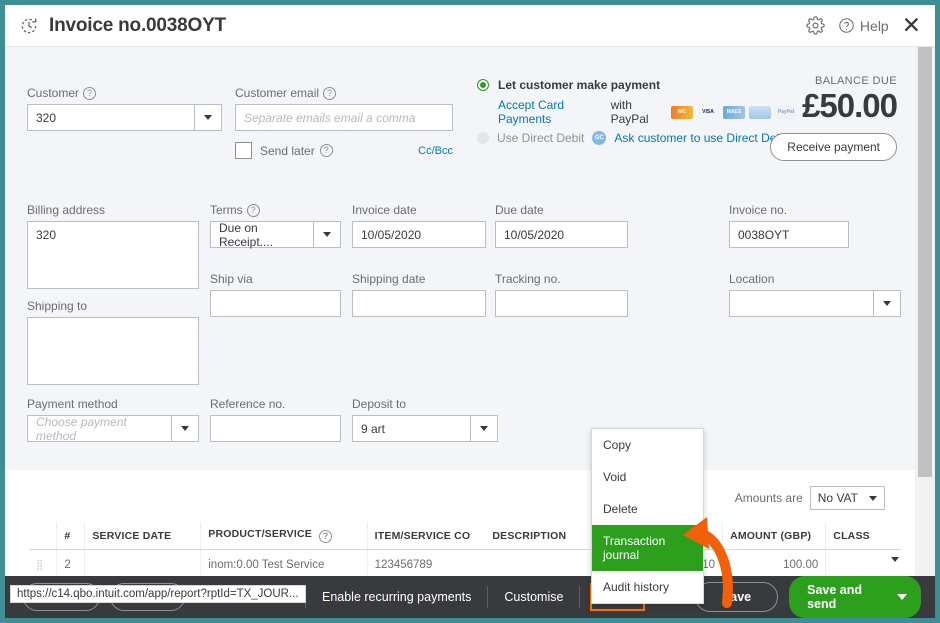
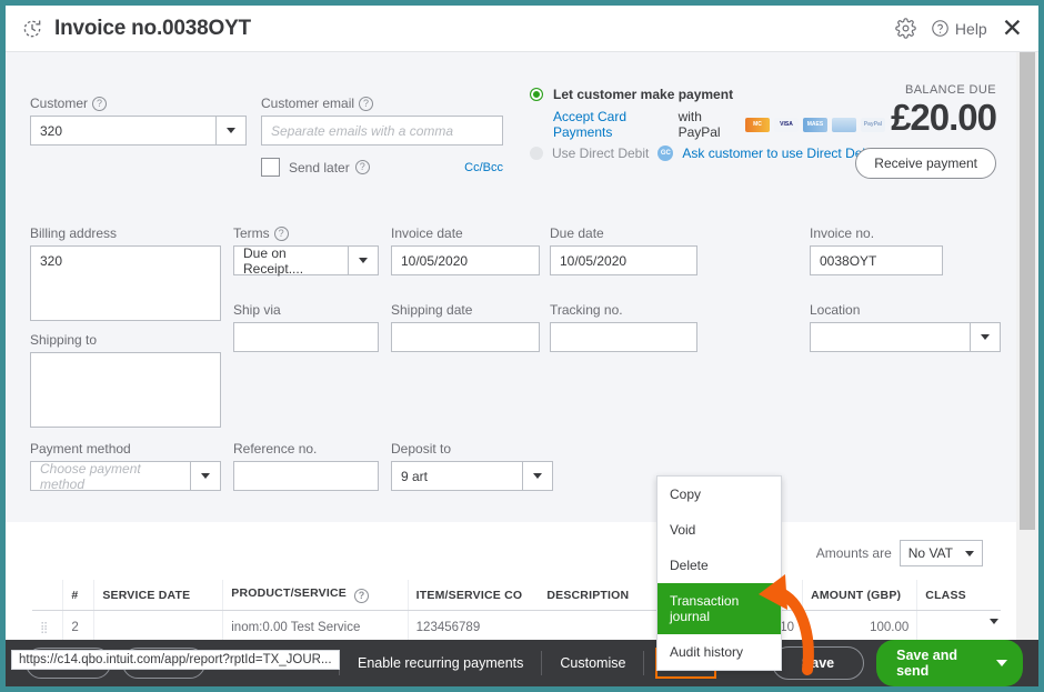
  Invoice no.0038OYT
  Help
  ✕
  Customer
  ?
  320
  Customer email
  ?
- Separate emails email a comma
+ Separate emails with a comma
  Send later
  ?
  Cc/Bcc
  Let customer make payment
  Accept Card Payments
  with PayPal
  Use Direct Debit
  Ask customer to use Direct D
  BALANCE DUE
- £50.00
+ £20.00
  Receive payment
  Billing address
  320
  Shipping to
  Payment method
  Choose payment method
  Terms
  ?
  Due on Receipt....
  Ship via
  Reference no.
  Invoice date
  10/05/2020
  Shipping date
  Deposit to
  9 art
  Due date
  10/05/2020
  Tracking no.
  Invoice no.
  0038OYT
  Location
  Amounts are
  No VAT
  	#	SERVICE DATE	PRODUCT/SERVICE ?	ITEM/SERVICE CO	DESCRIPTION		AMOUNT (GBP)	CLASS
  ⣿	2		inom:0.00 Test Service	123456789		10	100.00
  Copy
  Void
  Delete
  Transaction journal
  Audit history
  Enable recurring payments
  Customise
  ave
  Save and send
  https://c14.qbo.intuit.com/app/report?rptId=TX_JOUR...
